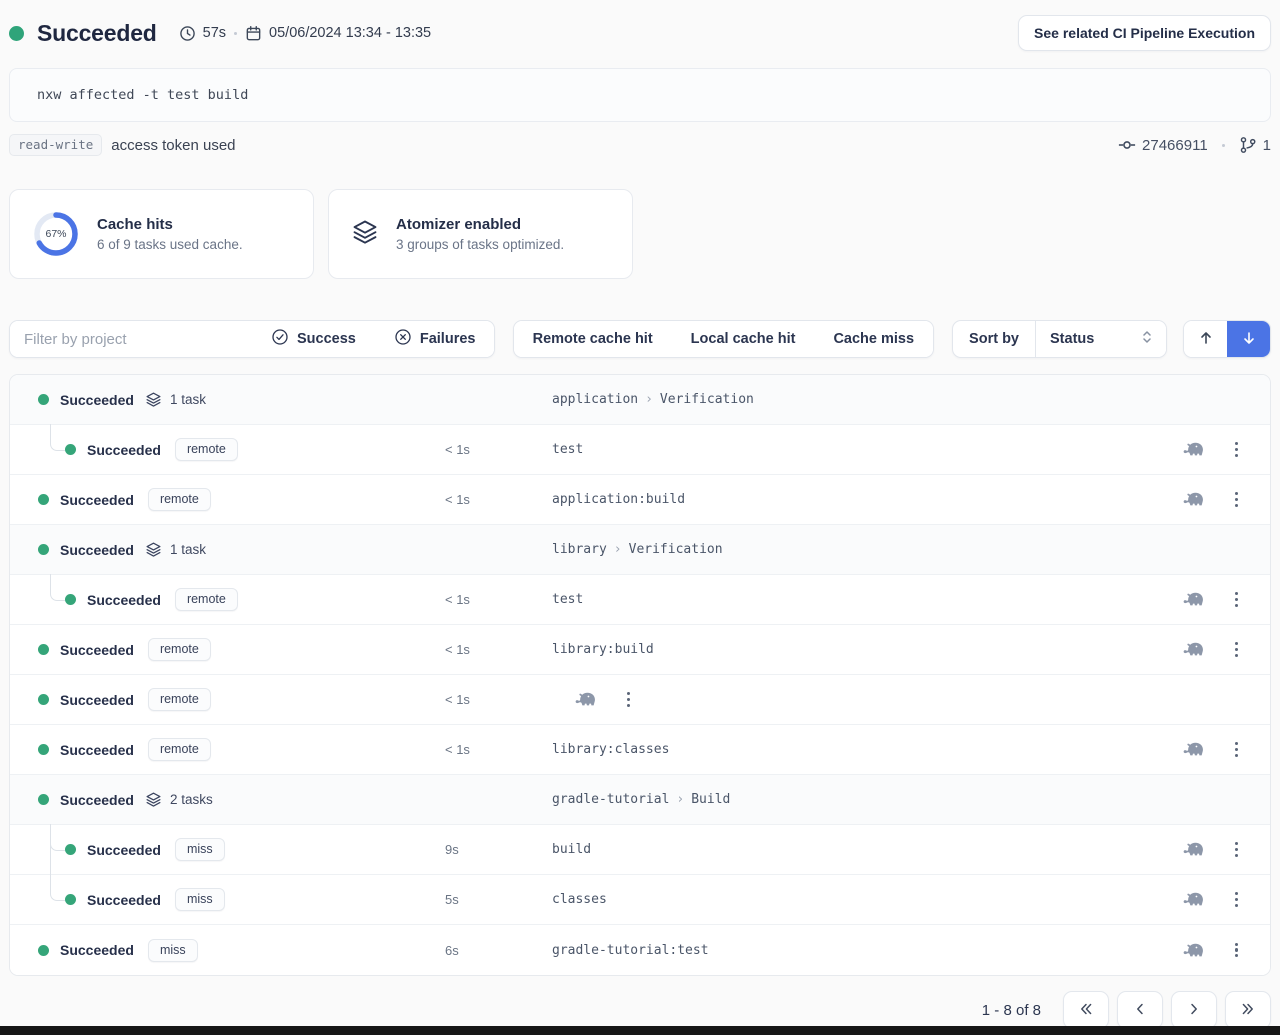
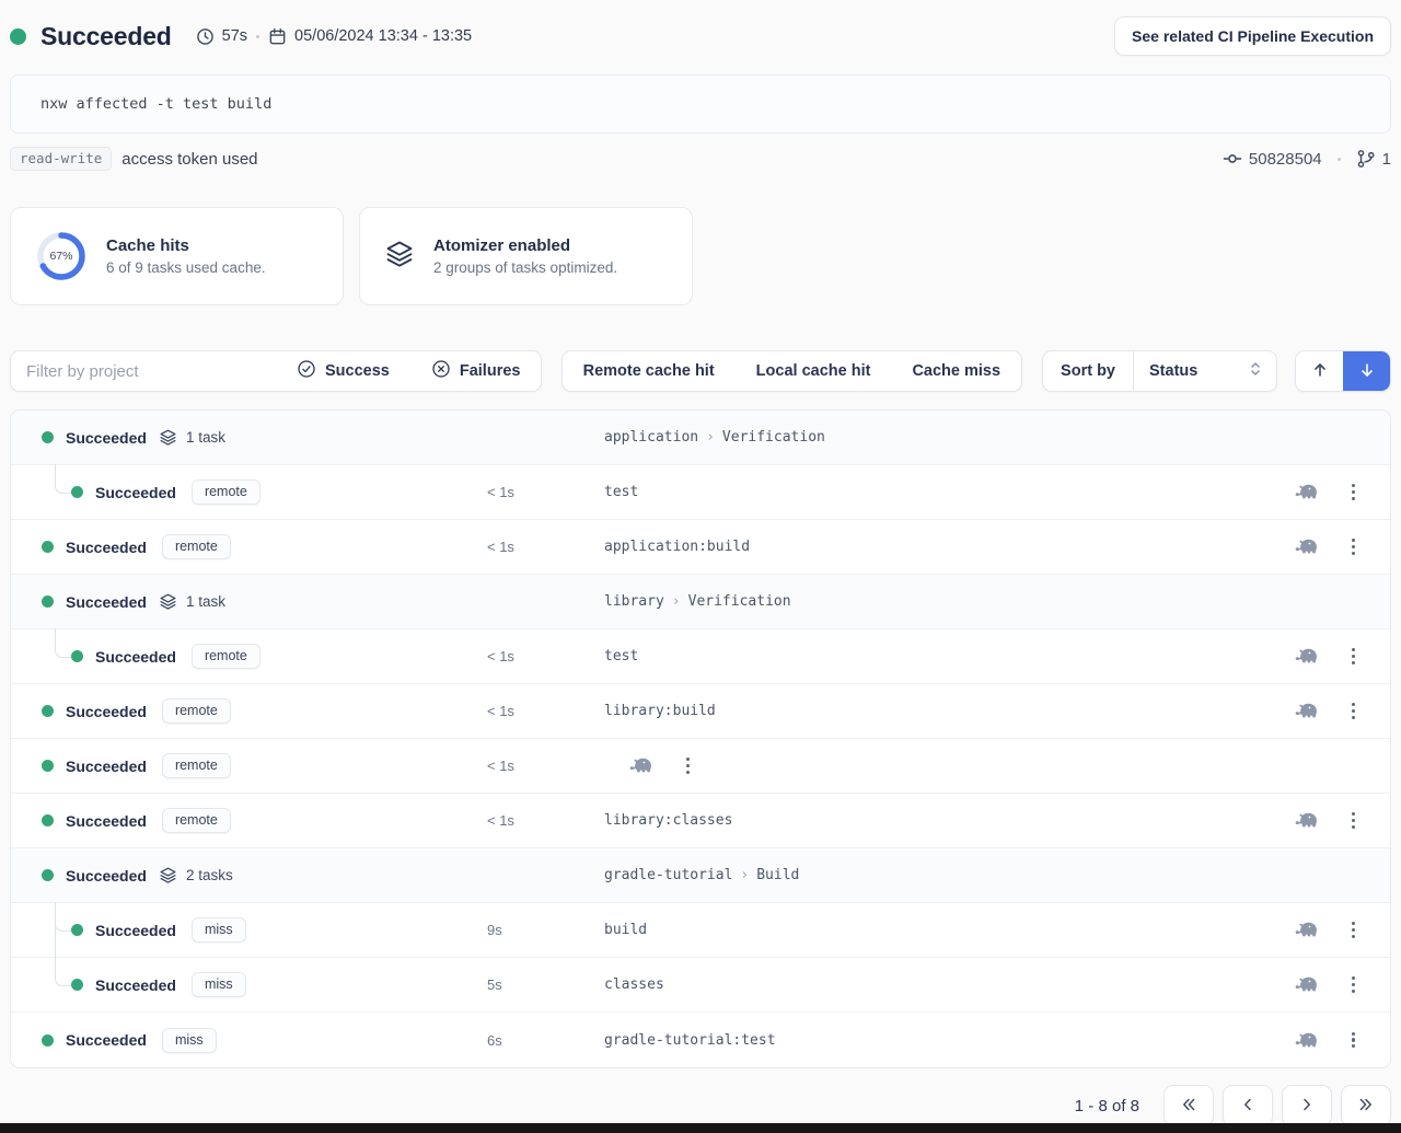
  Succeeded
  57s
  05/06/2024 13:34 - 13:35
  See related CI Pipeline Execution
  nxw affected -t test build
  read-write
  access token used
- 27466911
+ 50828504
  1
  67%
  Cache hits
  6 of 9 tasks used cache.
  Atomizer enabled
- 3 groups of tasks optimized.
+ 2 groups of tasks optimized.
  Filter by project
  Success
  Failures
  Remote cache hit
  Local cache hit
  Cache miss
  Sort by
  Status
  Succeeded
  1 task
  application › Verification
  Succeeded
  remote
  < 1s
  test
  Succeeded
  remote
  < 1s
  application:build
  Succeeded
  1 task
  library › Verification
  Succeeded
  remote
  < 1s
  test
  Succeeded
  remote
  < 1s
  library:build
  Succeeded
  remote
  < 1s
  Succeeded
  remote
  < 1s
  library:classes
  Succeeded
  2 tasks
  gradle-tutorial › Build
  Succeeded
  miss
  9s
  build
  Succeeded
  miss
  5s
  classes
  Succeeded
  miss
  6s
  gradle-tutorial:test
  1 - 8 of 8
